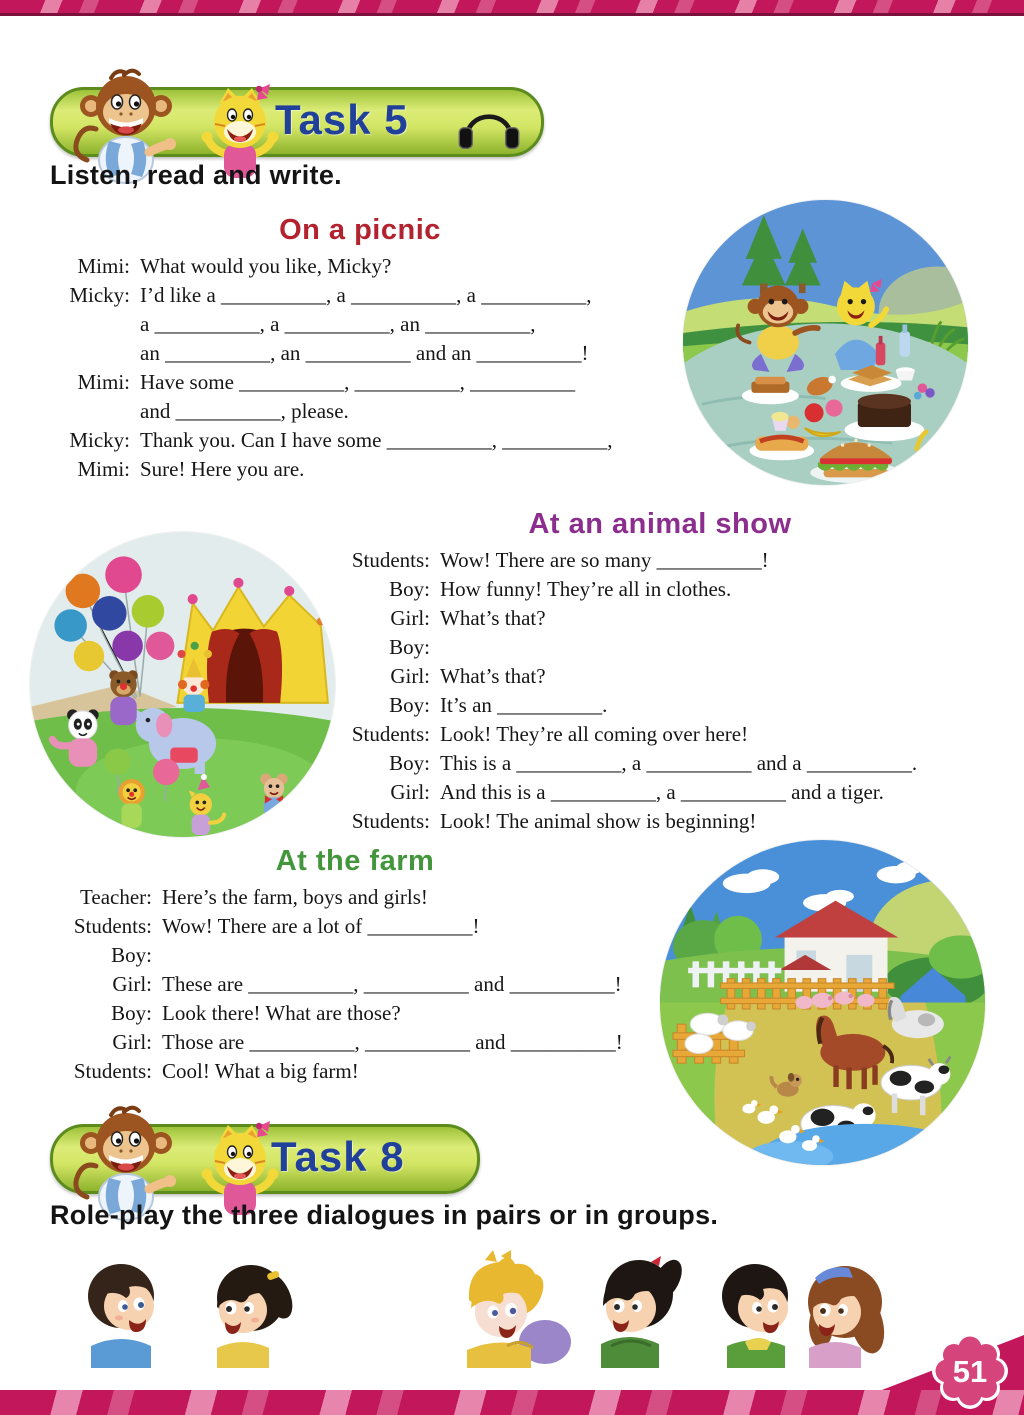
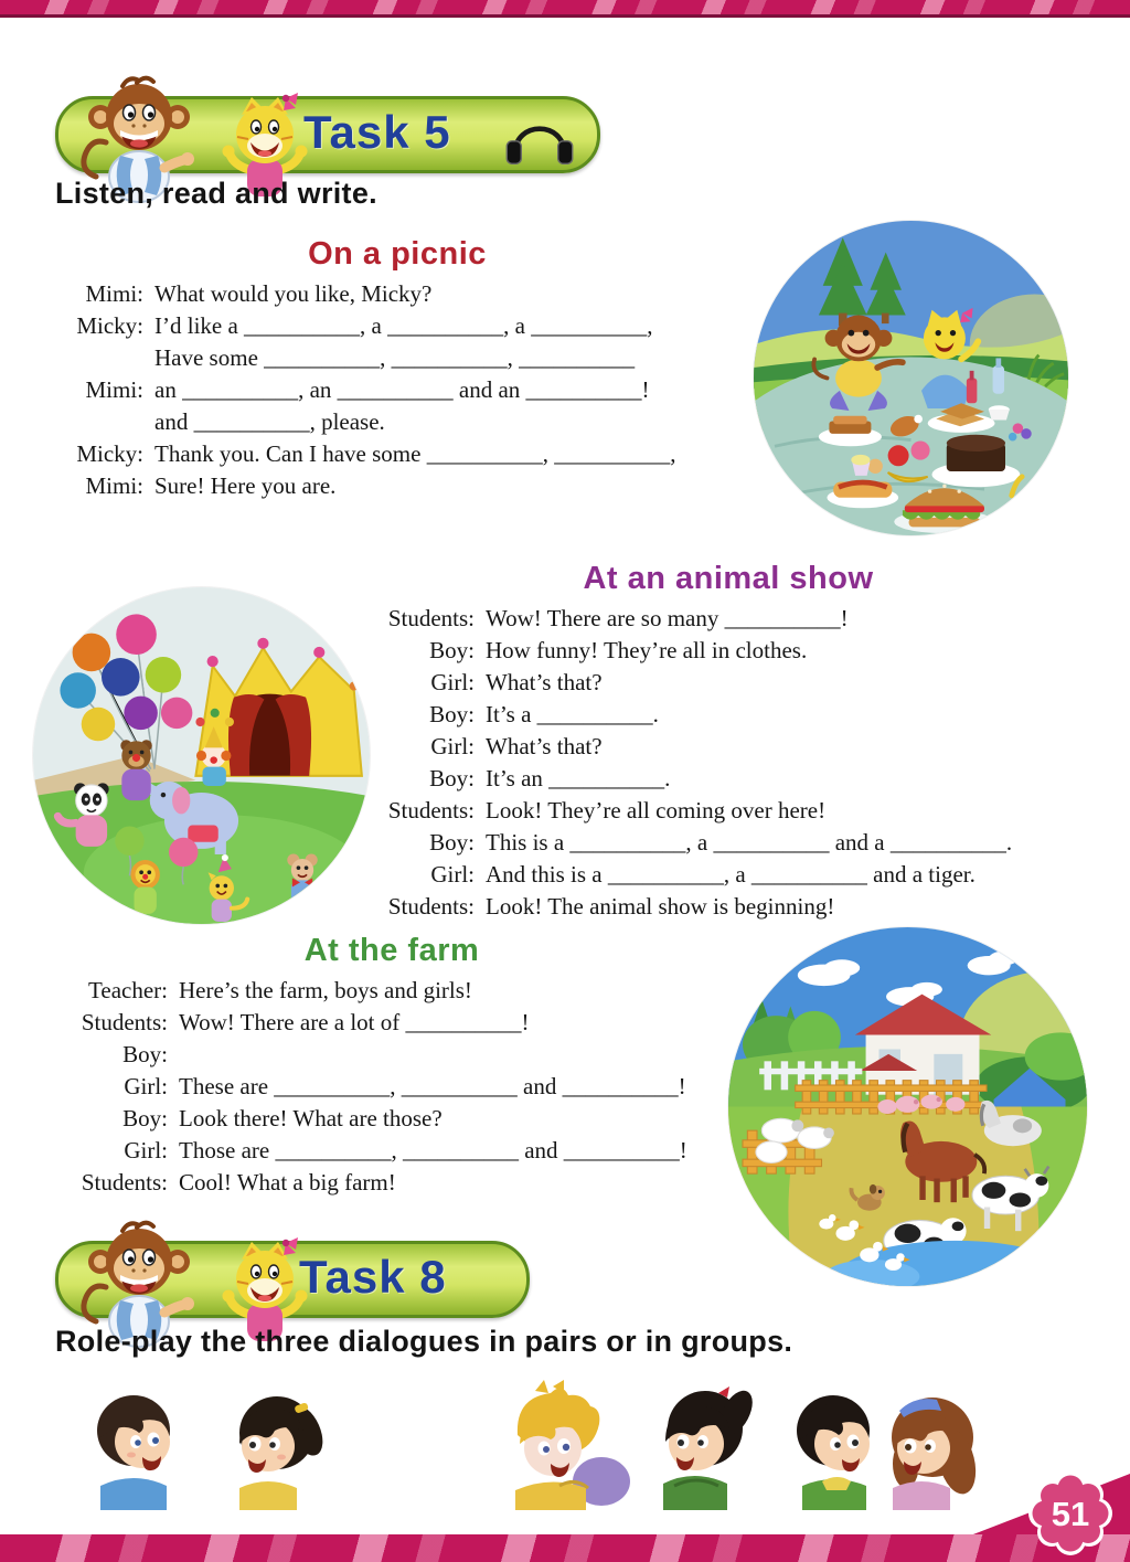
  Task 5
  Listen, read and write.
  On a picnic
  Mimi:
  What would you like, Micky?
  Micky:
  I’d like a __________, a __________, a __________,
- a __________, a __________, an __________,
- an __________, an __________ and an __________!
+ Have some __________, __________, __________
  Mimi:
- Have some __________, __________, __________
+ an __________, an __________ and an __________!
  and __________, please.
  Micky:
  Thank you. Can I have some __________, __________,
  Mimi:
  Sure! Here you are.
  At an animal show
  Students:
  Wow! There are so many __________!
  Boy:
  How funny! They’re all in clothes.
  Girl:
  What’s that?
  Boy:
+ It’s a __________.
  Girl:
  What’s that?
  Boy:
  It’s an __________.
  Students:
  Look! They’re all coming over here!
  Boy:
  This is a __________, a __________ and a __________.
  Girl:
  And this is a __________, a __________ and a tiger.
  Students:
  Look! The animal show is beginning!
  At the farm
  Teacher:
  Here’s the farm, boys and girls!
  Students:
  Wow! There are a lot of __________!
  Boy:
  Girl:
  These are __________, __________ and __________!
  Boy:
  Look there! What are those?
  Girl:
  Those are __________, __________ and __________!
  Students:
  Cool! What a big farm!
  Task 8
  Role-play the three dialogues in pairs or in groups.
  51
